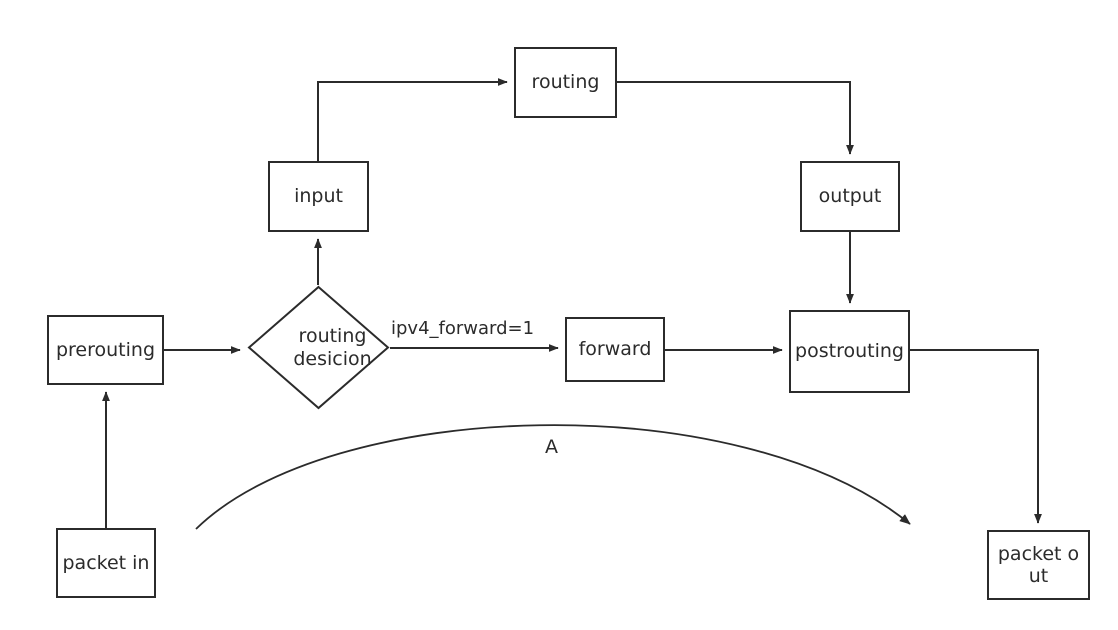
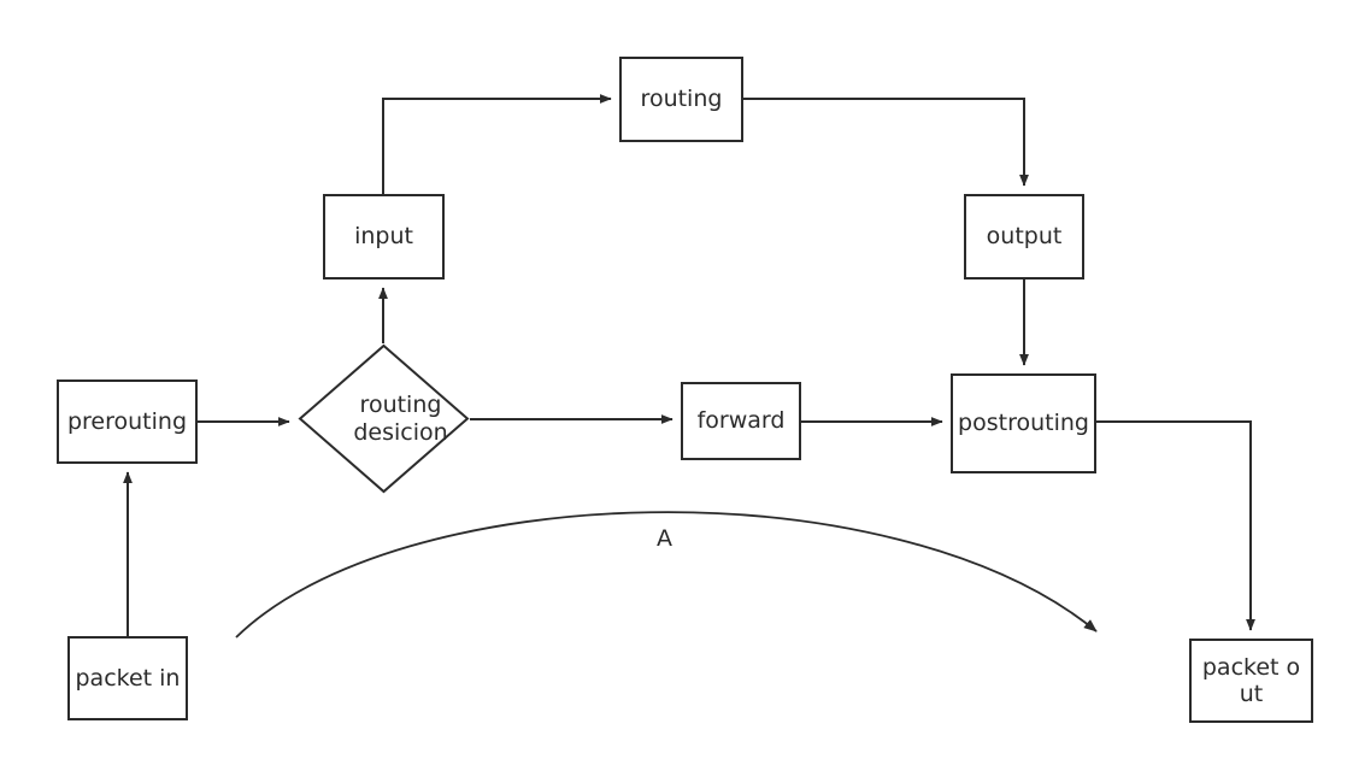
  prerouting
  routing desicion
  input
  routing
  output
  forward
  postrouting
  packet in
  packet out
- ipv4_forward=1
  A
